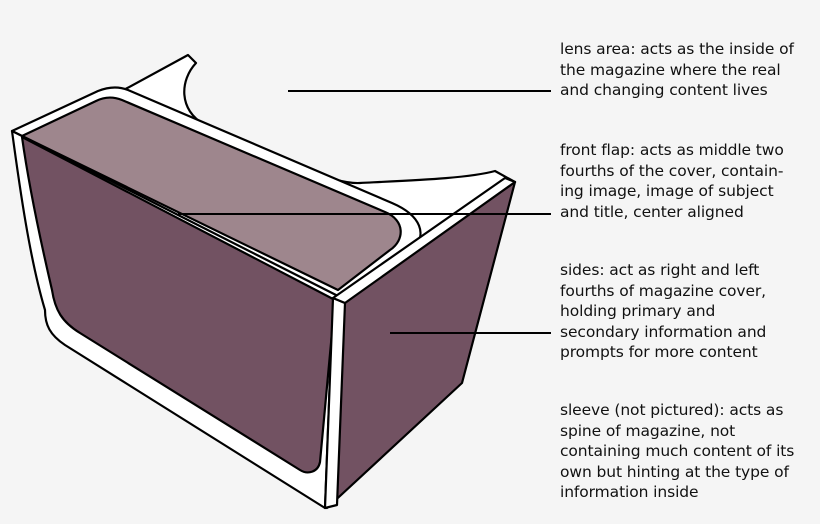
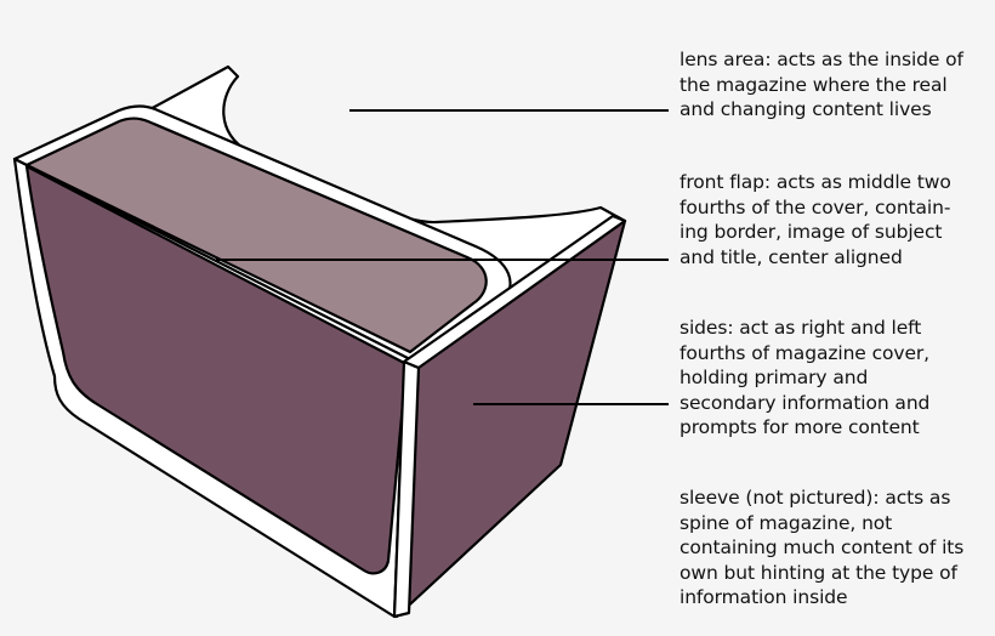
  lens area: acts as the inside of
  the magazine where the real
  and changing content lives
  front flap: acts as middle two
  fourths of the cover, contain-
- ing image, image of subject
+ ing border, image of subject
  and title, center aligned
  sides: act as right and left
  fourths of magazine cover,
  holding primary and
  secondary information and
  prompts for more content
  sleeve (not pictured): acts as
  spine of magazine, not
  containing much content of its
  own but hinting at the type of
  information inside
